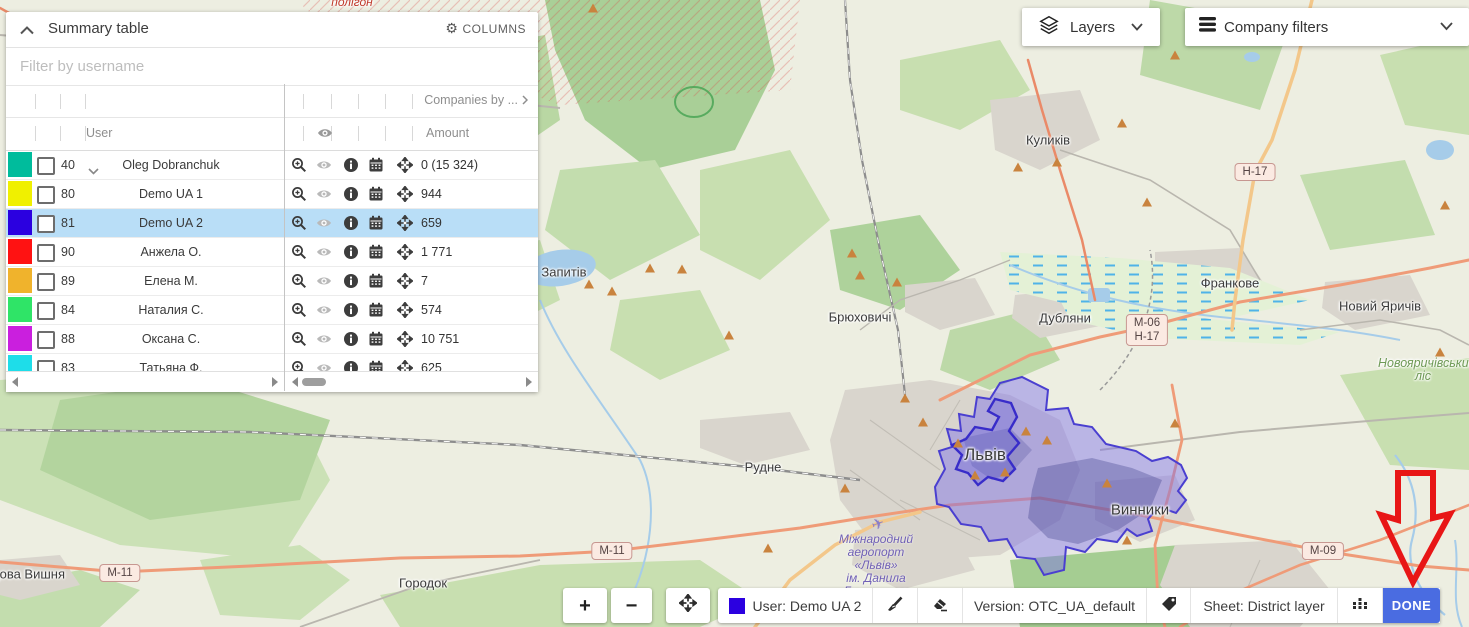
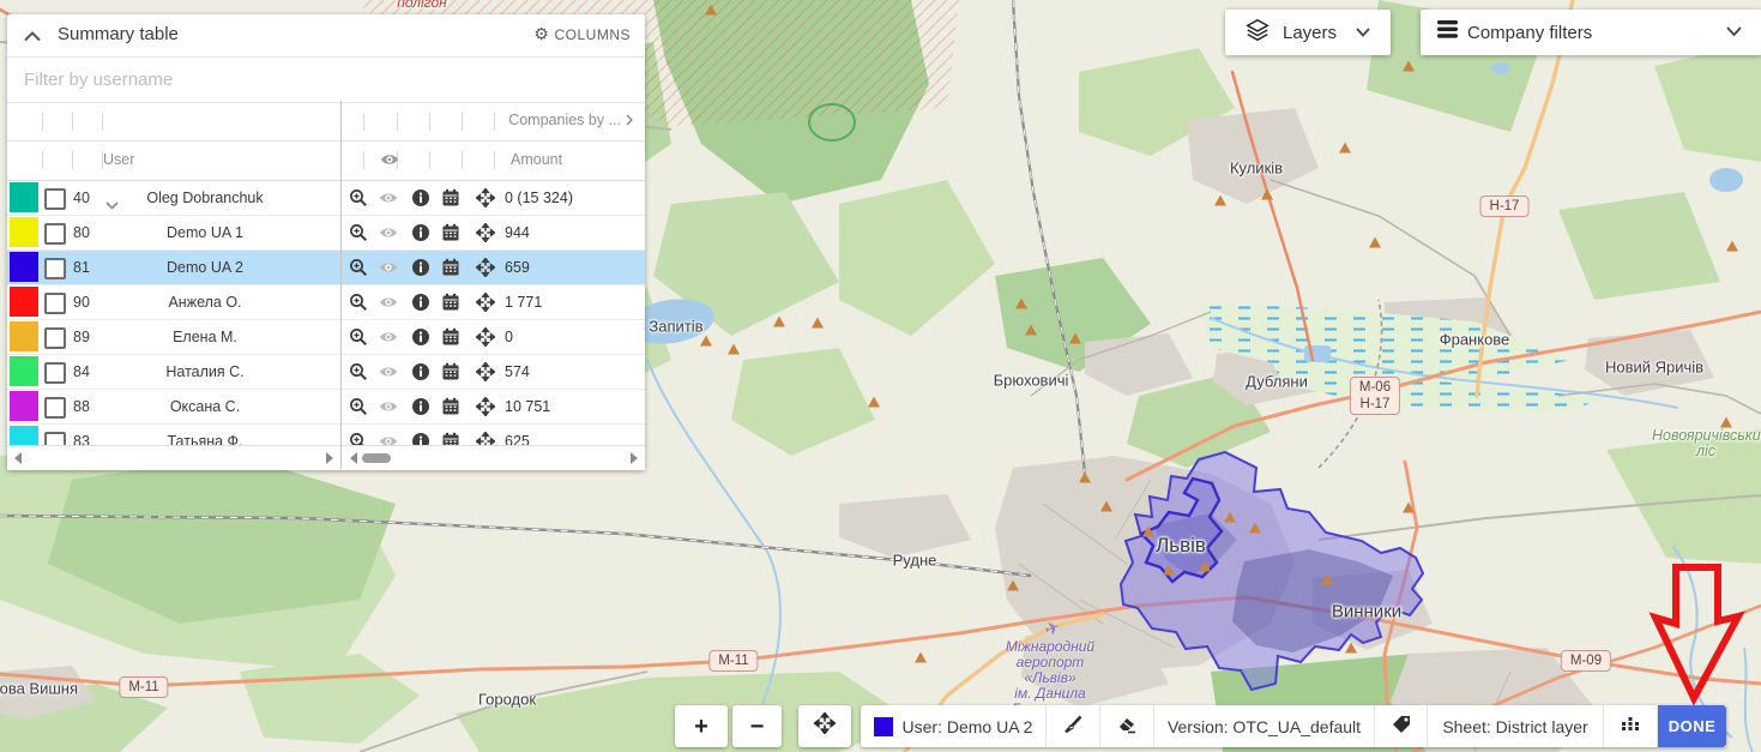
  Куликів
  Франкове
  Дубляни
  Новий Яричів
  Брюховичі
  Запитів
  Рудне
  Городок
  ова Вишня
  Львів
  Винники
  Новояричівськи ліс
  Міжнародний
  аеропорт
  «Львів»
  ім. Данила
  Н-17
  М-06
  Н-17
  М-11
  М-11
  М-09
  полігон
  Summary table
  ⚙
  COLUMNS
  Filter by username
  Companies by ...
  User
  Amount
  40
  Oleg Dobranchuk
  0 (15 324)
  80
  Demo UA 1
  944
  81
  Demo UA 2
  659
  90
  Анжела О.
  1 771
  89
  Елена М.
- 7
+ 0
  84
  Наталия С.
  574
  88
  Оксана С.
  10 751
  83
  Татьяна Ф.
  625
  Layers
  Company filters
  +
  −
  User: Demo UA 2
  Version: OTC_UA_default
  Sheet: District layer
  DONE
